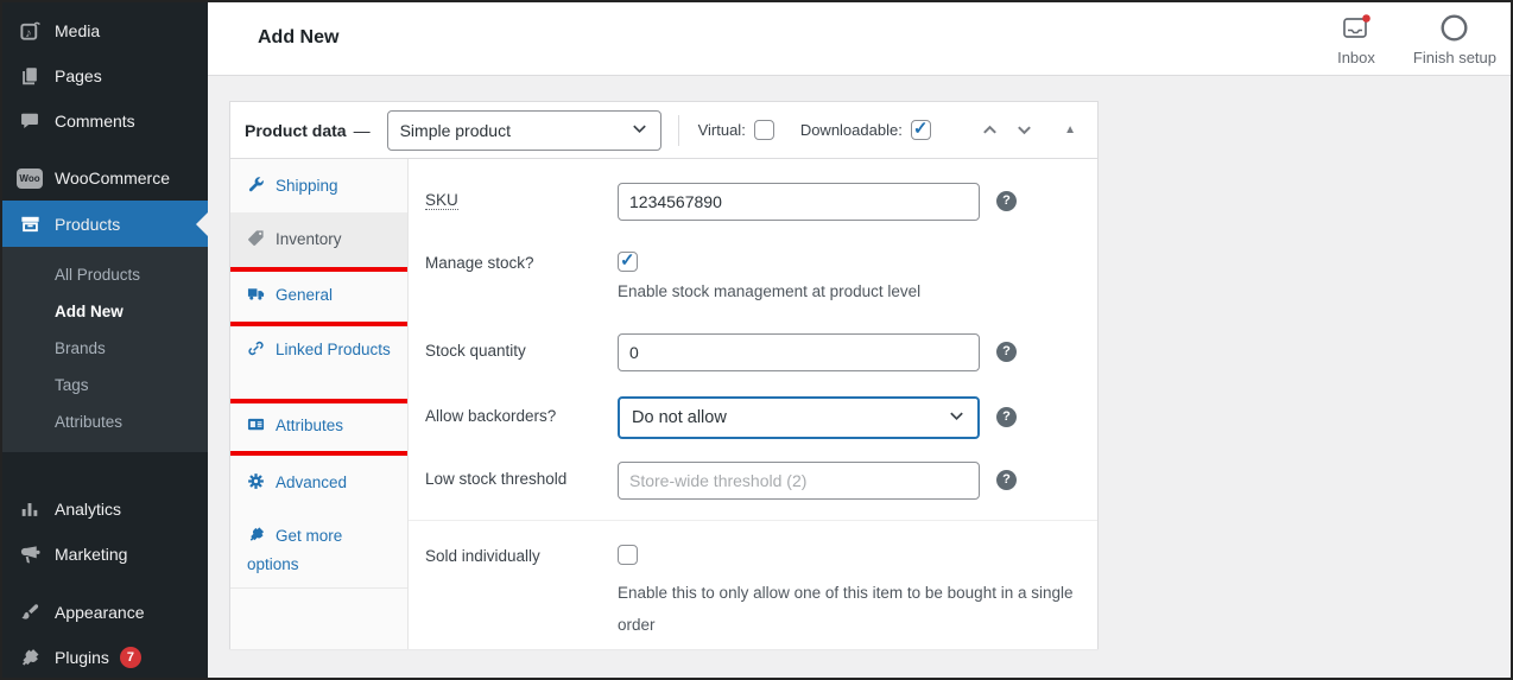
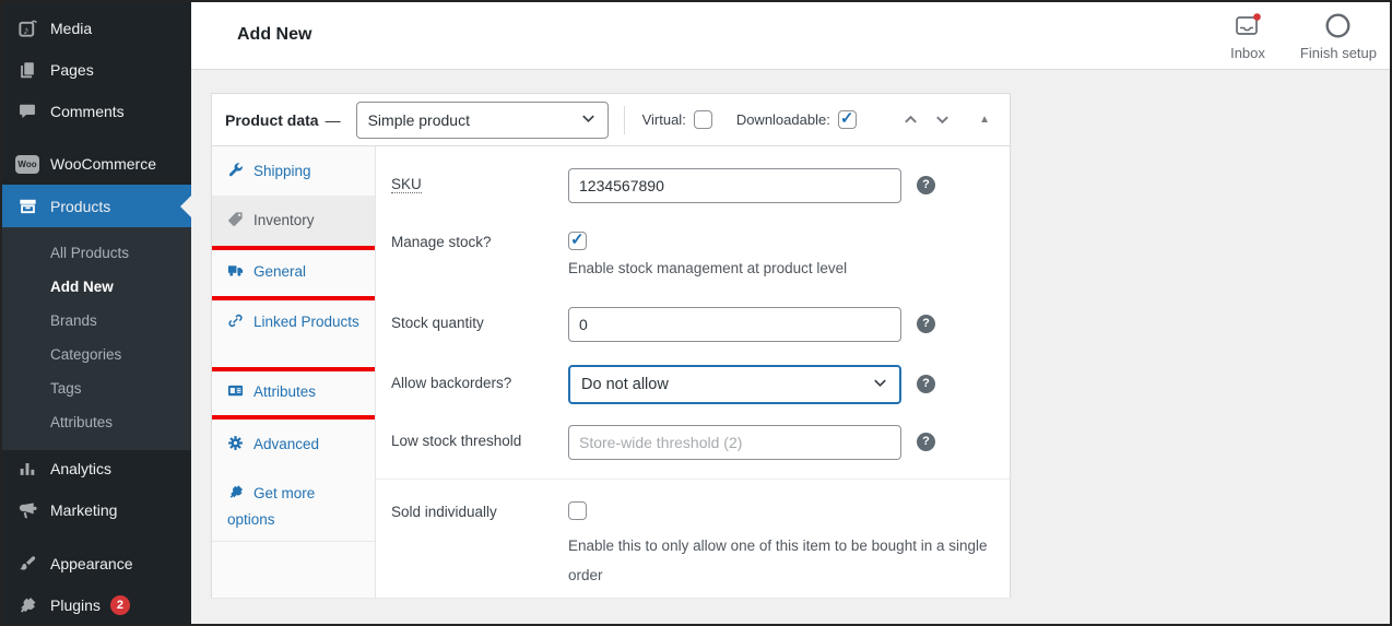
  ♪
  Media
  Pages
  Comments
  Woo
  WooCommerce
  Products
  All Products
  Add New
  Brands
+ Categories
  Tags
  Attributes
  Analytics
  Marketing
  Appearance
  Plugins
- 7
+ 2
  Add New
  Inbox
  Finish setup
  Product data
  —
  Simple product
  Virtual:
  Downloadable:
  ▲
  Shipping
  Inventory
  General
  Linked Products
  Attributes
  Advanced
  Get more options
  SKU
  1234567890
  ?
  Manage stock?
  Enable stock management at product level
  Stock quantity
  0
  ?
  Allow backorders?
  Do not allow
  ?
  Low stock threshold
  Store-wide threshold (2)
  ?
  Sold individually
  Enable this to only allow one of this item to be bought in a single order
